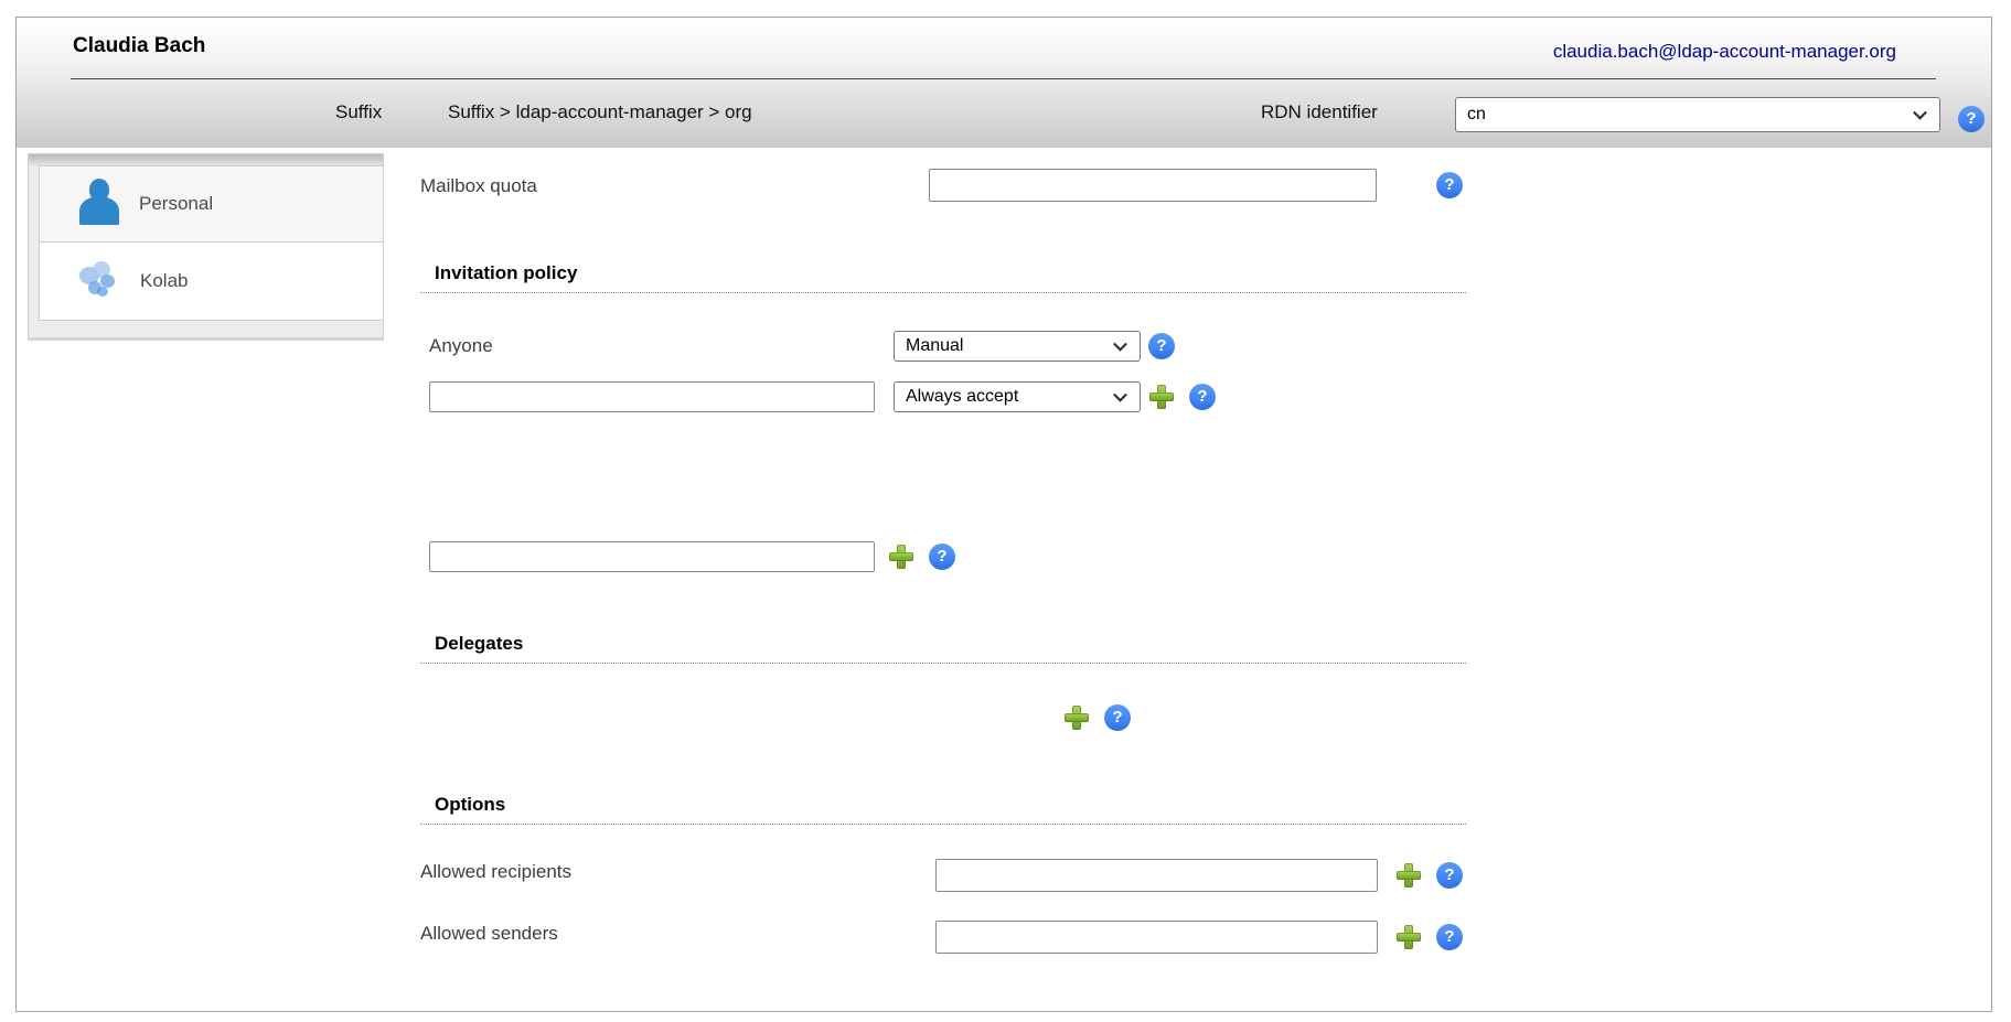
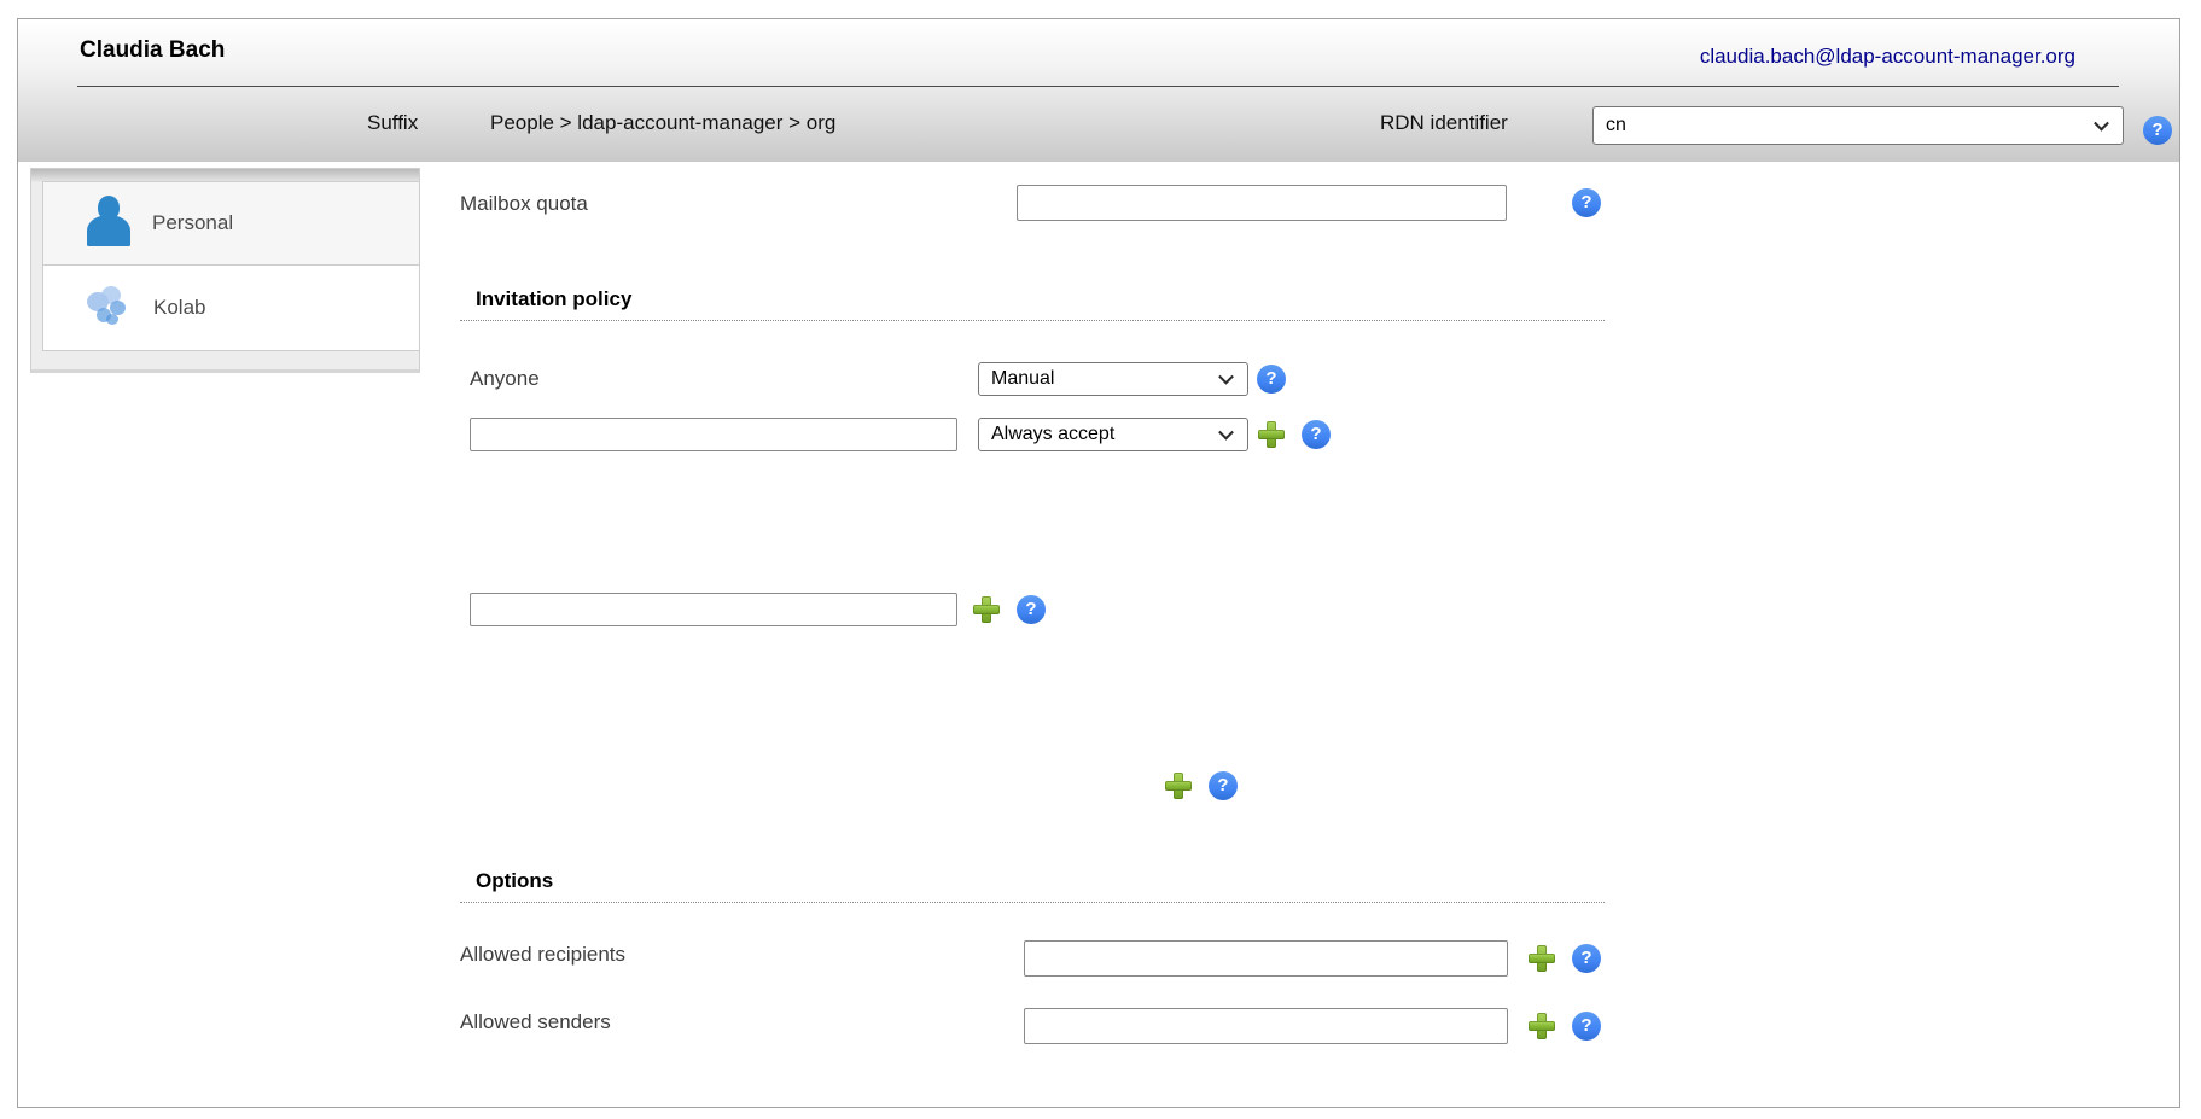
  Claudia Bach
  claudia.bach@ldap-account-manager.org
  Suffix
- Suffix > ldap-account-manager > org
+ People > ldap-account-manager > org
  RDN identifier
  cn
  ?
  Personal
  Kolab
  Mailbox quota
  ?
  Invitation policy
  Anyone
  Manual
  ?
  Always accept
  ?
  ?
- Delegates
  ?
  Options
  Allowed recipients
  ?
  Allowed senders
  ?
